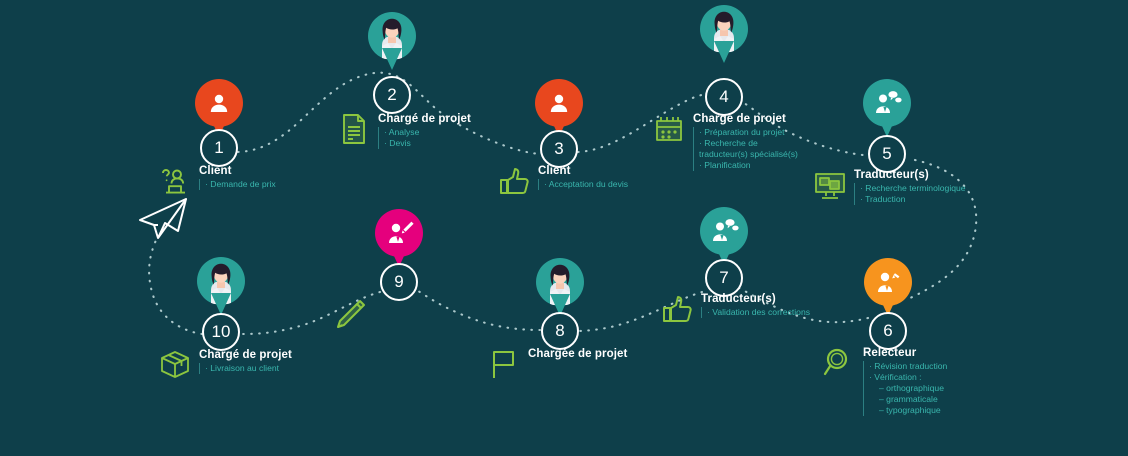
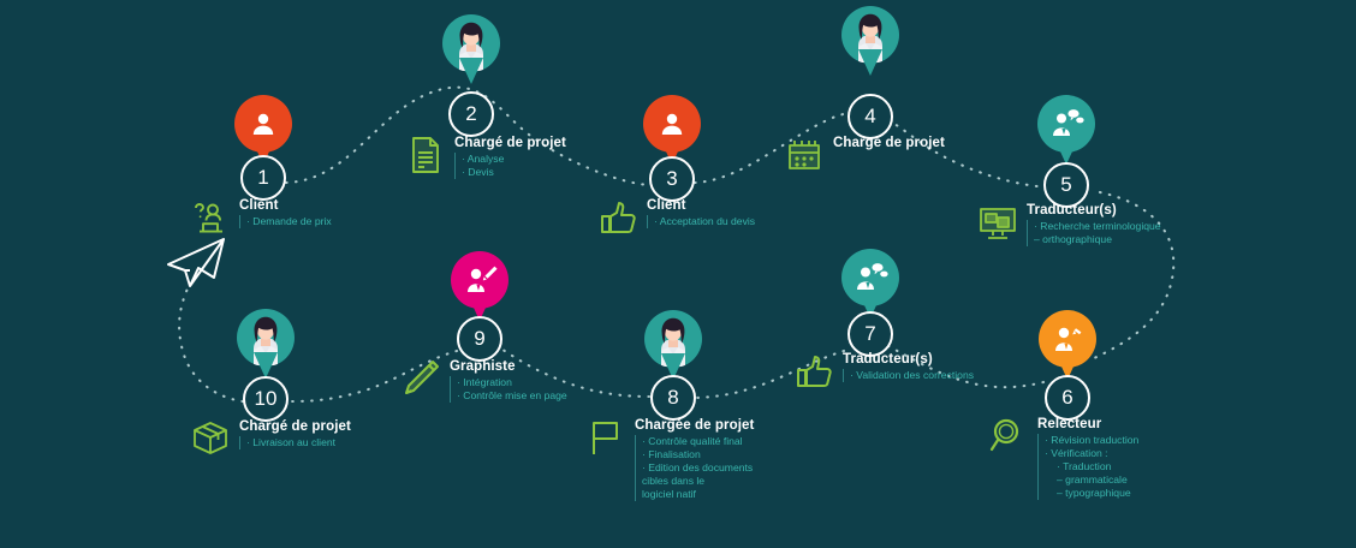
  1
  Client
  · Demande de prix
  2
  Chargé de projet
  · Analyse
  · Devis
  3
  Client
  · Acceptation du devis
  4
  Chargé de projet
- · Préparation du projet
- · Recherche de
- traducteur(s) spécialisé(s)
- · Planification
  5
  Traducteur(s)
  · Recherche terminologique
- · Traduction
+ – orthographique
  6
  Relecteur
  · Révision traduction
  · Vérification :
- – orthographique
+ · Traduction
  – grammaticale
  – typographique
  7
  Traducteur(s)
  · Validation des corrections
  8
  Chargée de projet
+ · Contrôle qualité final
+ · Finalisation
+ · Edition des documents
+ cibles dans le
+ logiciel natif
  9
+ Graphiste
+ · Intégration
+ · Contrôle mise en page
  10
  Chargé de projet
  · Livraison au client
